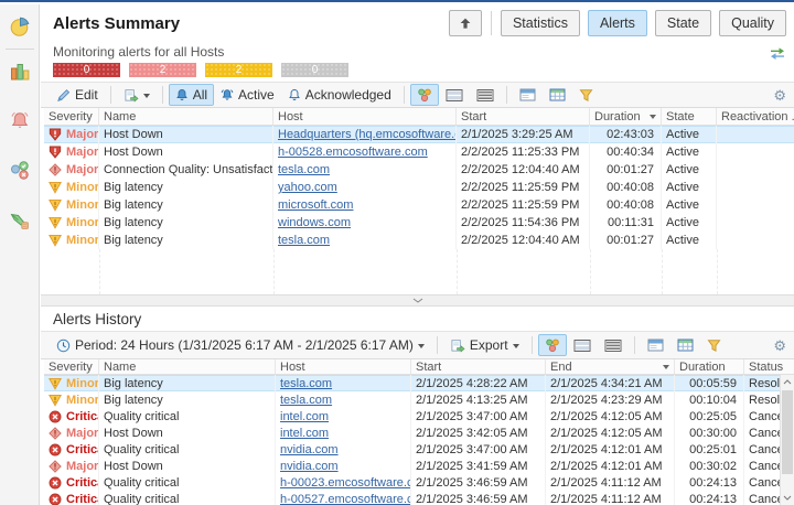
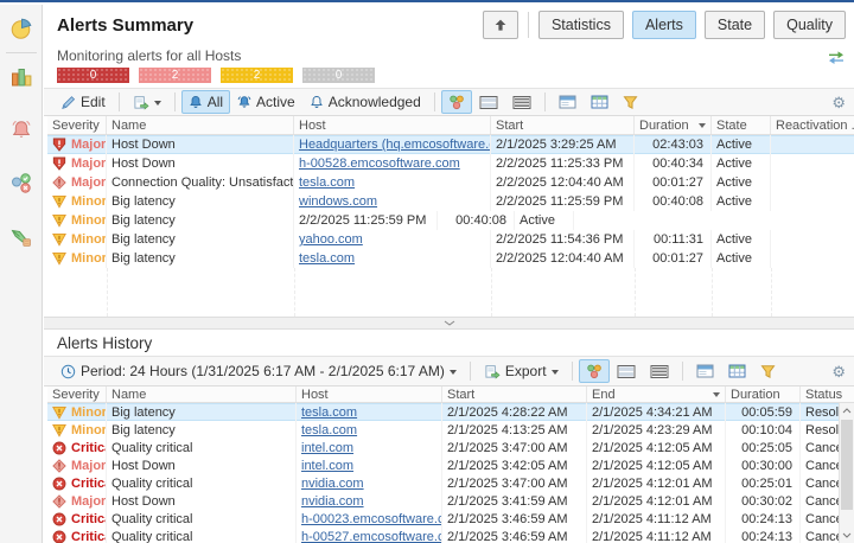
  Alerts Summary
  Statistics
  Alerts
  State
  Quality
  Monitoring alerts for all Hosts
  0
  2
  2
  0
  Edit
  All
  Active
  Acknowledged
  ⚙
  Severity
  Name
  Host
  Start
  Duration
  State
  Reactivation .
  Major
  Host Down
  Headquarters (hq.emcosoftware.
  2/1/2025 3:29:25 AM
  02:43:03
  Active
  Major
  Host Down
  h-00528.emcosoftware.com
  2/2/2025 11:25:33 PM
  00:40:34
  Active
  Major
  Connection Quality: Unsatisfact
  tesla.com
  2/2/2025 12:04:40 AM
  00:01:27
  Active
  Minor
  Big latency
- yahoo.com
+ windows.com
  2/2/2025 11:25:59 PM
  00:40:08
  Active
  Minor
  Big latency
- microsoft.com
  2/2/2025 11:25:59 PM
  00:40:08
  Active
  Minor
  Big latency
- windows.com
+ yahoo.com
  2/2/2025 11:54:36 PM
  00:11:31
  Active
  Minor
  Big latency
  tesla.com
  2/2/2025 12:04:40 AM
  00:01:27
  Active
  Alerts History
  Period: 24 Hours (1/31/2025 6:17 AM - 2/1/2025 6:17 AM)
  Export
  ⚙
  Severity
  Name
  Host
  Start
  End
  Duration
  Status
  Minor
  Big latency
  tesla.com
  2/1/2025 4:28:22 AM
  2/1/2025 4:34:21 AM
  00:05:59
  Minor
  Big latency
  tesla.com
  2/1/2025 4:13:25 AM
  2/1/2025 4:23:29 AM
  00:10:04
  Critic
  Quality critical
  intel.com
  2/1/2025 3:47:00 AM
  2/1/2025 4:12:05 AM
  00:25:05
  Major
  Host Down
  intel.com
  2/1/2025 3:42:05 AM
  2/1/2025 4:12:05 AM
  00:30:00
  Critic
  Quality critical
  nvidia.com
  2/1/2025 3:47:00 AM
  2/1/2025 4:12:01 AM
  00:25:01
  Major
  Host Down
  nvidia.com
  2/1/2025 3:41:59 AM
  2/1/2025 4:12:01 AM
  00:30:02
  Critic
  Quality critical
  h-00023.emcosoftware.c
  2/1/2025 3:46:59 AM
  2/1/2025 4:11:12 AM
  00:24:13
  Critic
  Quality critical
  h-00527.emcosoftware.c
  2/1/2025 3:46:59 AM
  2/1/2025 4:11:12 AM
  00:24:13
